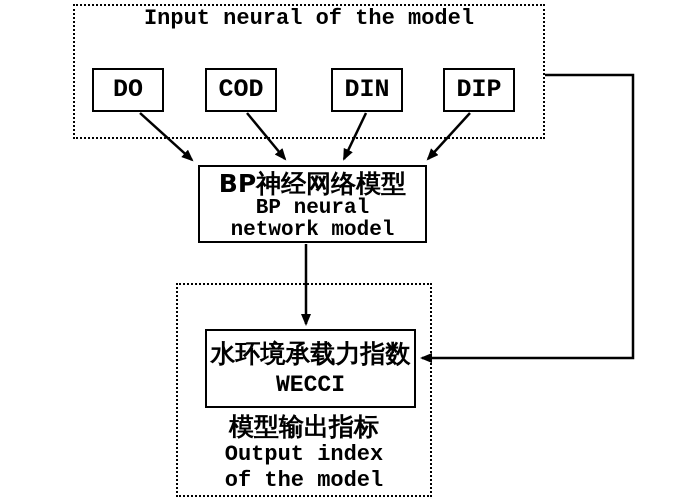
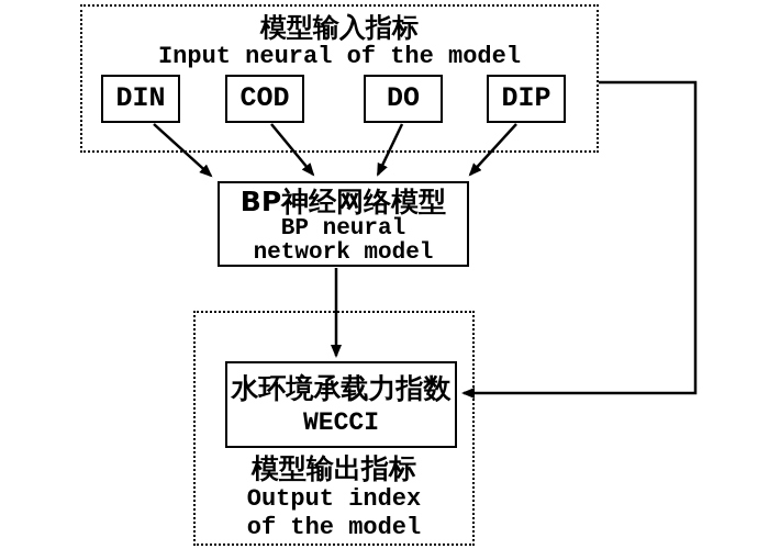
+ 模型输入指标
  Input neural of the model
- DO
+ DIN
  COD
- DIN
+ DO
  DIP
  BP神经网络模型
  BP neural
  network model
  水环境承载力指数
  WECCI
  模型输出指标
  Output index
  of the model
